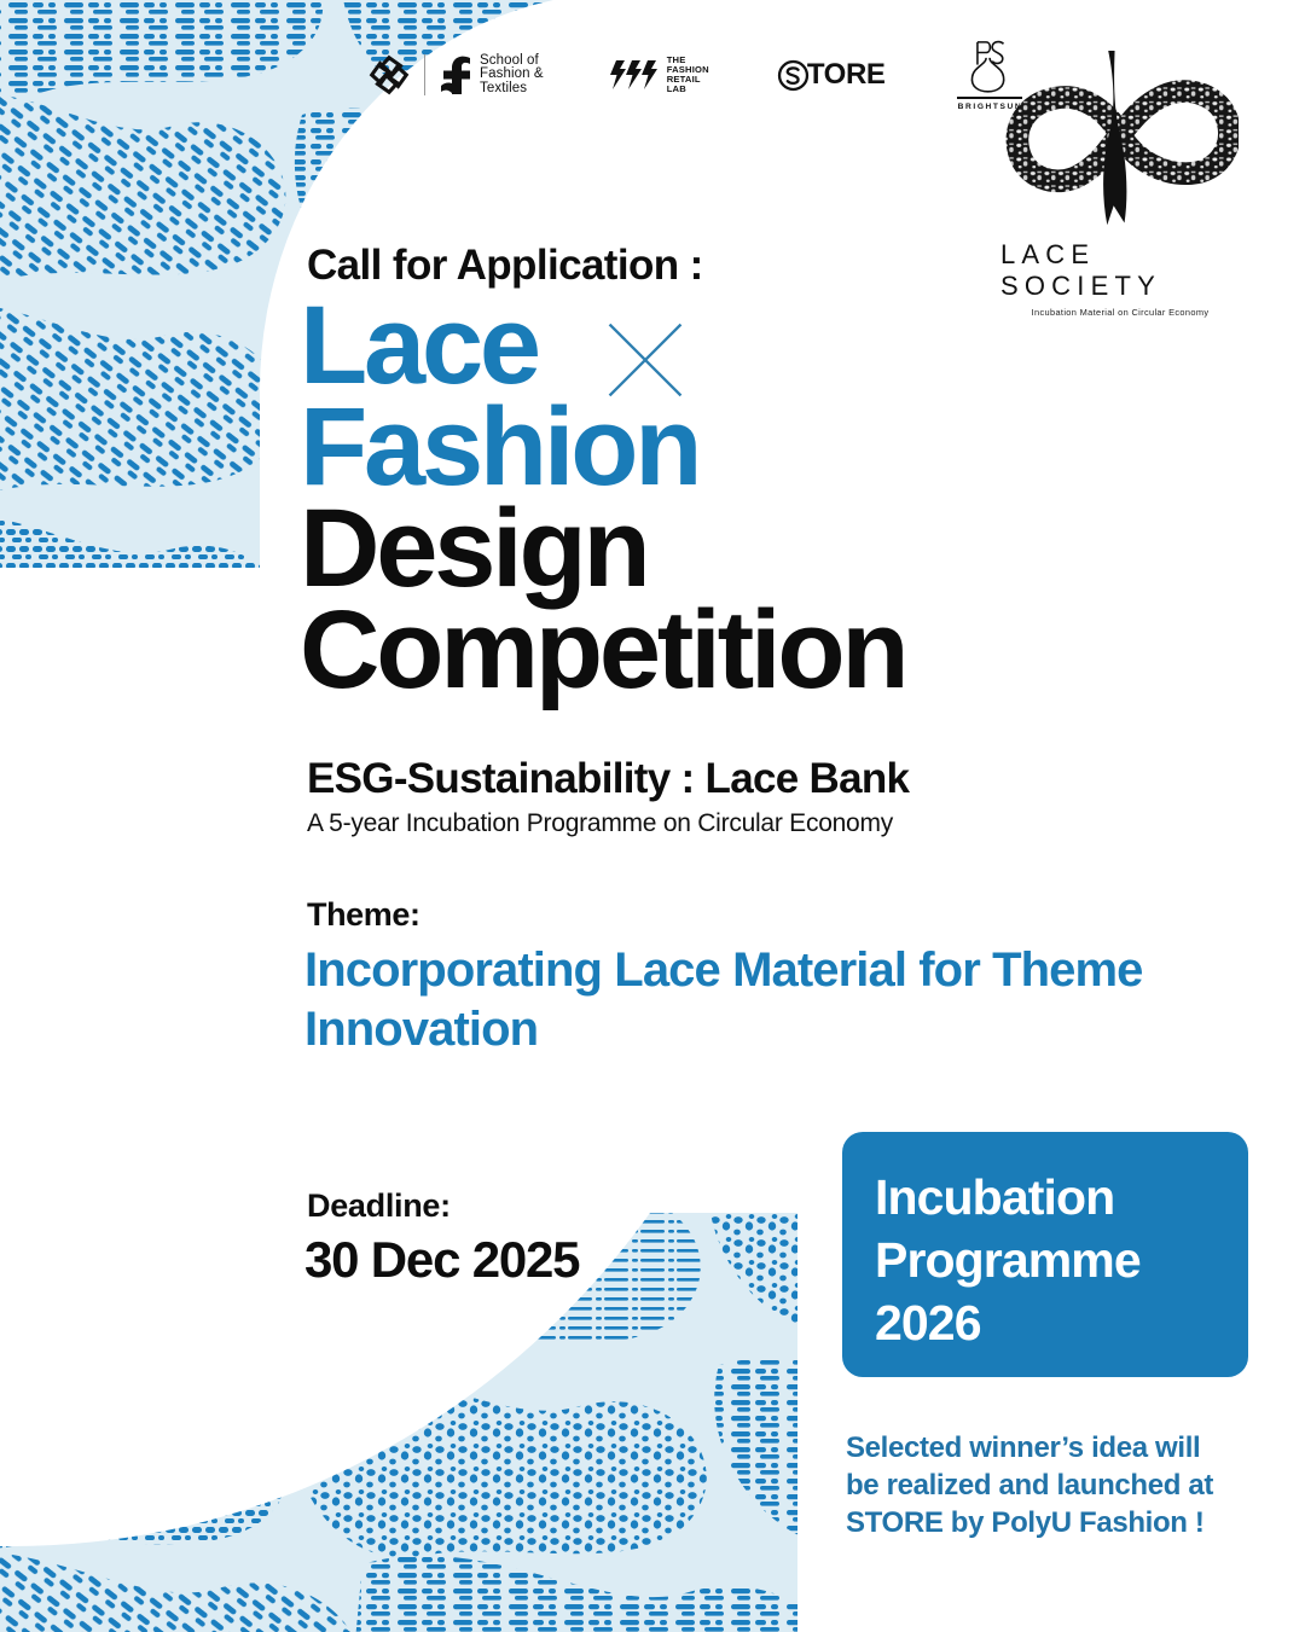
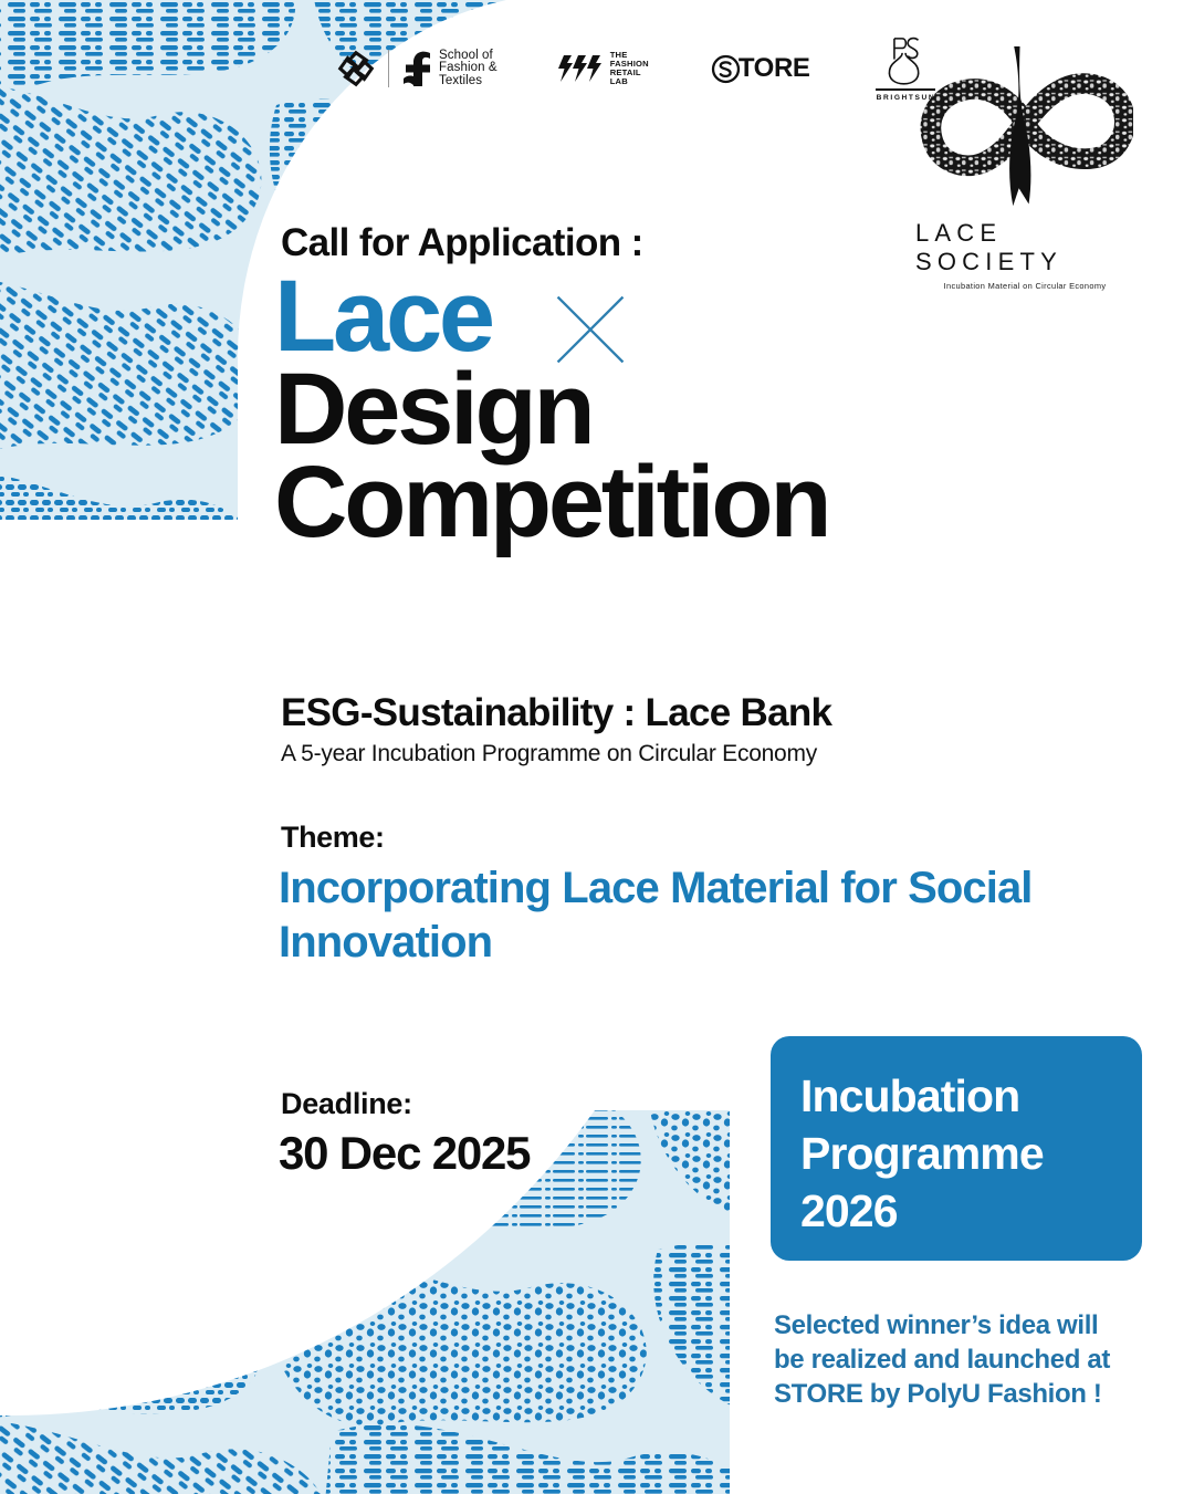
  School of
  Fashion &
  Textiles
  THE
  FASHION
  RETAIL
  LAB
  TORE
  LACE SOCIETY
  Incubation Material on Circular Economy
  Call for Application :
  Lace
- Fashion
  Design
  Competition
  ESG-Sustainability : Lace Bank
  A 5-year Incubation Programme on Circular Economy
  Theme:
- Incorporating Lace Material for Theme Innovation
+ Incorporating Lace Material for Social Innovation
  Deadline:
  30 Dec 2025
  Incubation
  Programme
  2026
  Selected winner’s idea will
  be realized and launched at
  STORE by PolyU Fashion !
